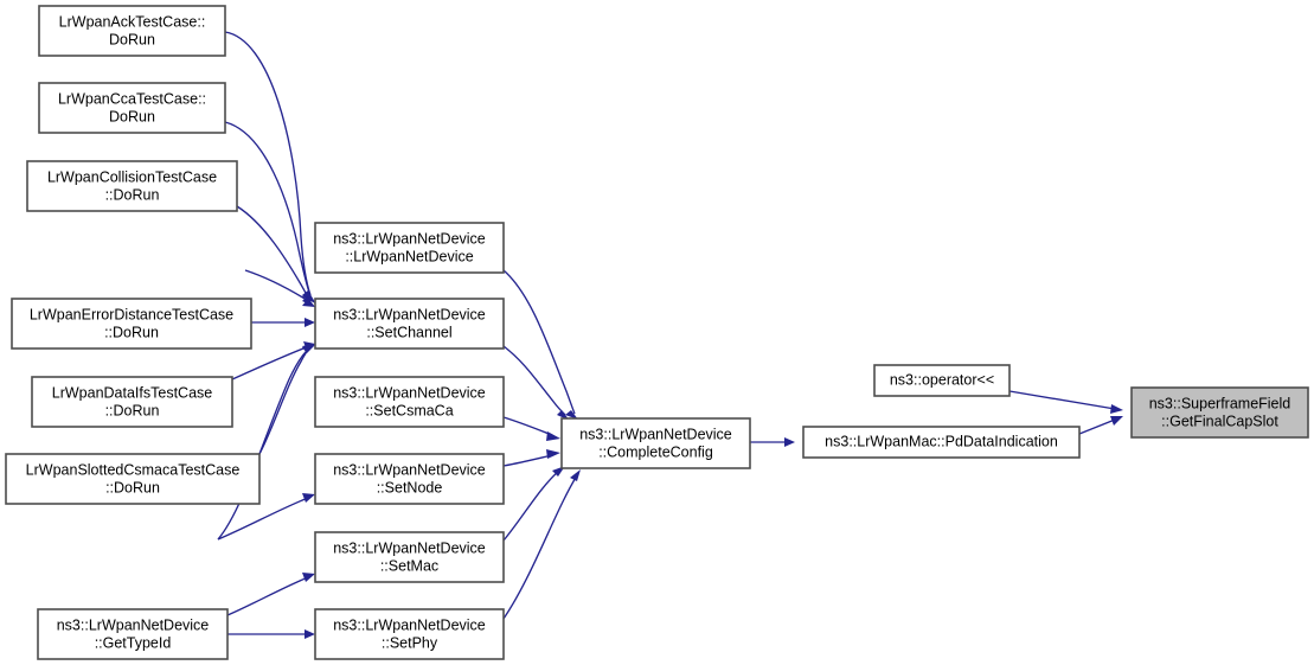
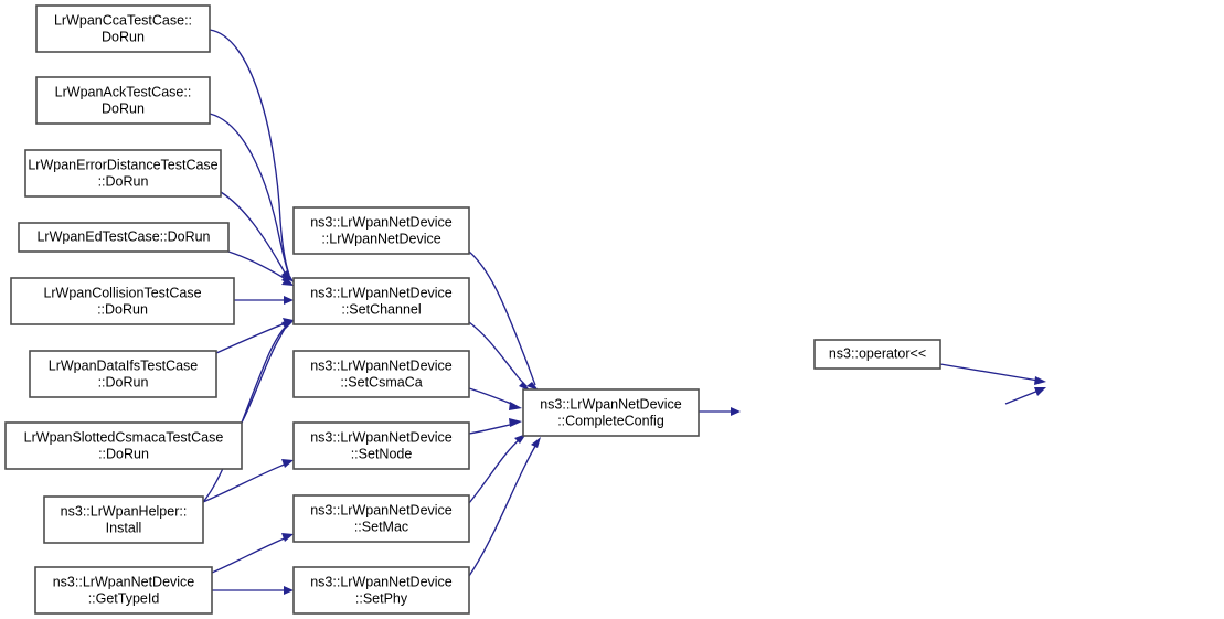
- LrWpanAckTestCase::
+ LrWpanCcaTestCase::
  DoRun
- LrWpanCcaTestCase::
+ LrWpanAckTestCase::
  DoRun
- LrWpanCollisionTestCase
+ LrWpanErrorDistanceTestCase
  ::DoRun
+ LrWpanEdTestCase::DoRun
- LrWpanErrorDistanceTestCase
+ LrWpanCollisionTestCase
  ::DoRun
  LrWpanDataIfsTestCase
  ::DoRun
  LrWpanSlottedCsmacaTestCase
  ::DoRun
+ ns3::LrWpanHelper::
+ Install
  ns3::LrWpanNetDevice
  ::GetTypeId
  ns3::LrWpanNetDevice
  ::LrWpanNetDevice
  ns3::LrWpanNetDevice
  ::SetChannel
  ns3::LrWpanNetDevice
  ::SetCsmaCa
  ns3::LrWpanNetDevice
  ::SetNode
  ns3::LrWpanNetDevice
  ::SetMac
  ns3::LrWpanNetDevice
  ::SetPhy
  ns3::LrWpanNetDevice
  ::CompleteConfig
  ns3::operator<<
- ns3::LrWpanMac::PdDataIndication
- ns3::SuperframeField
- ::GetFinalCapSlot
